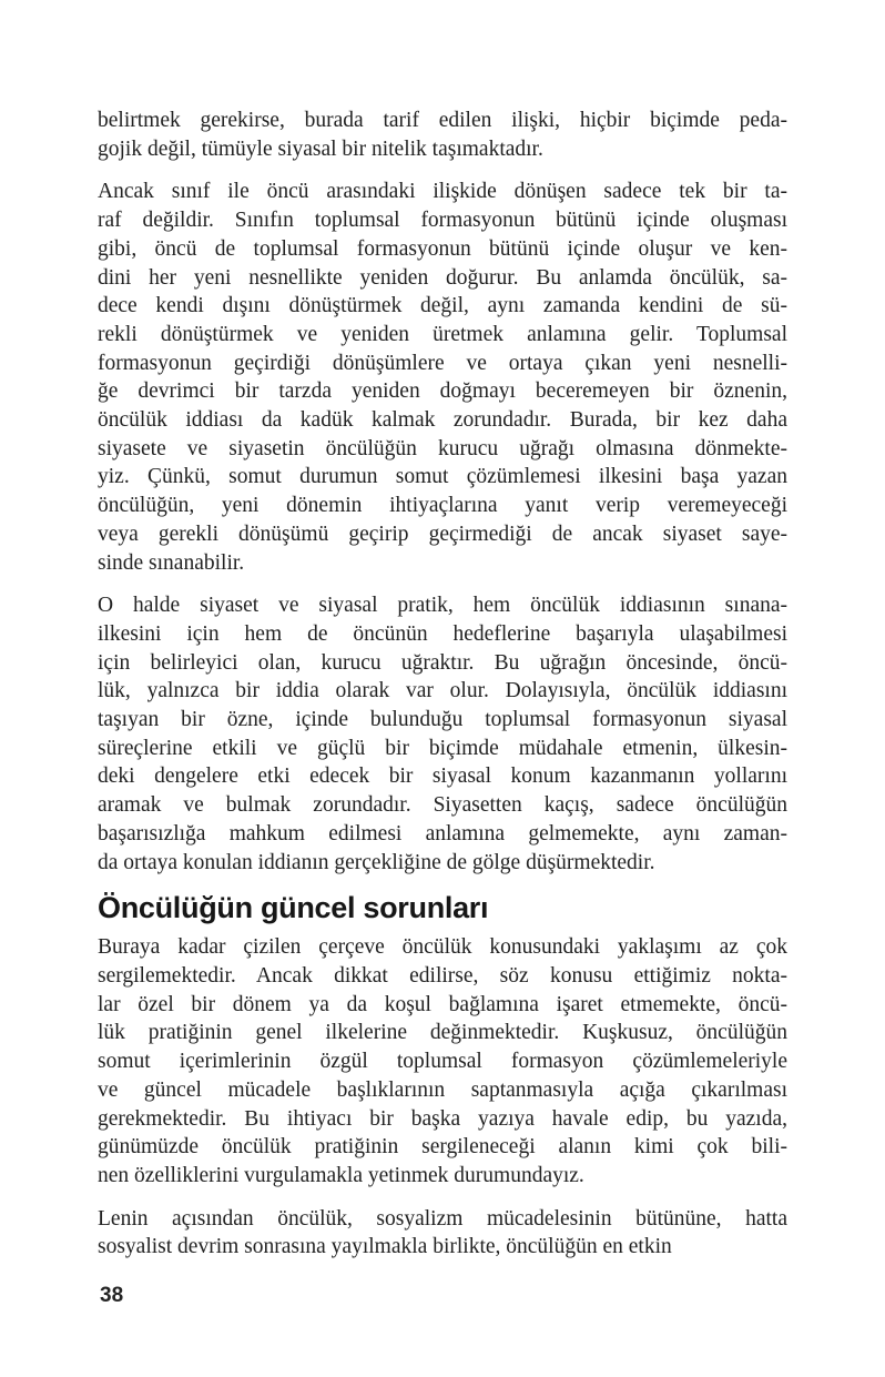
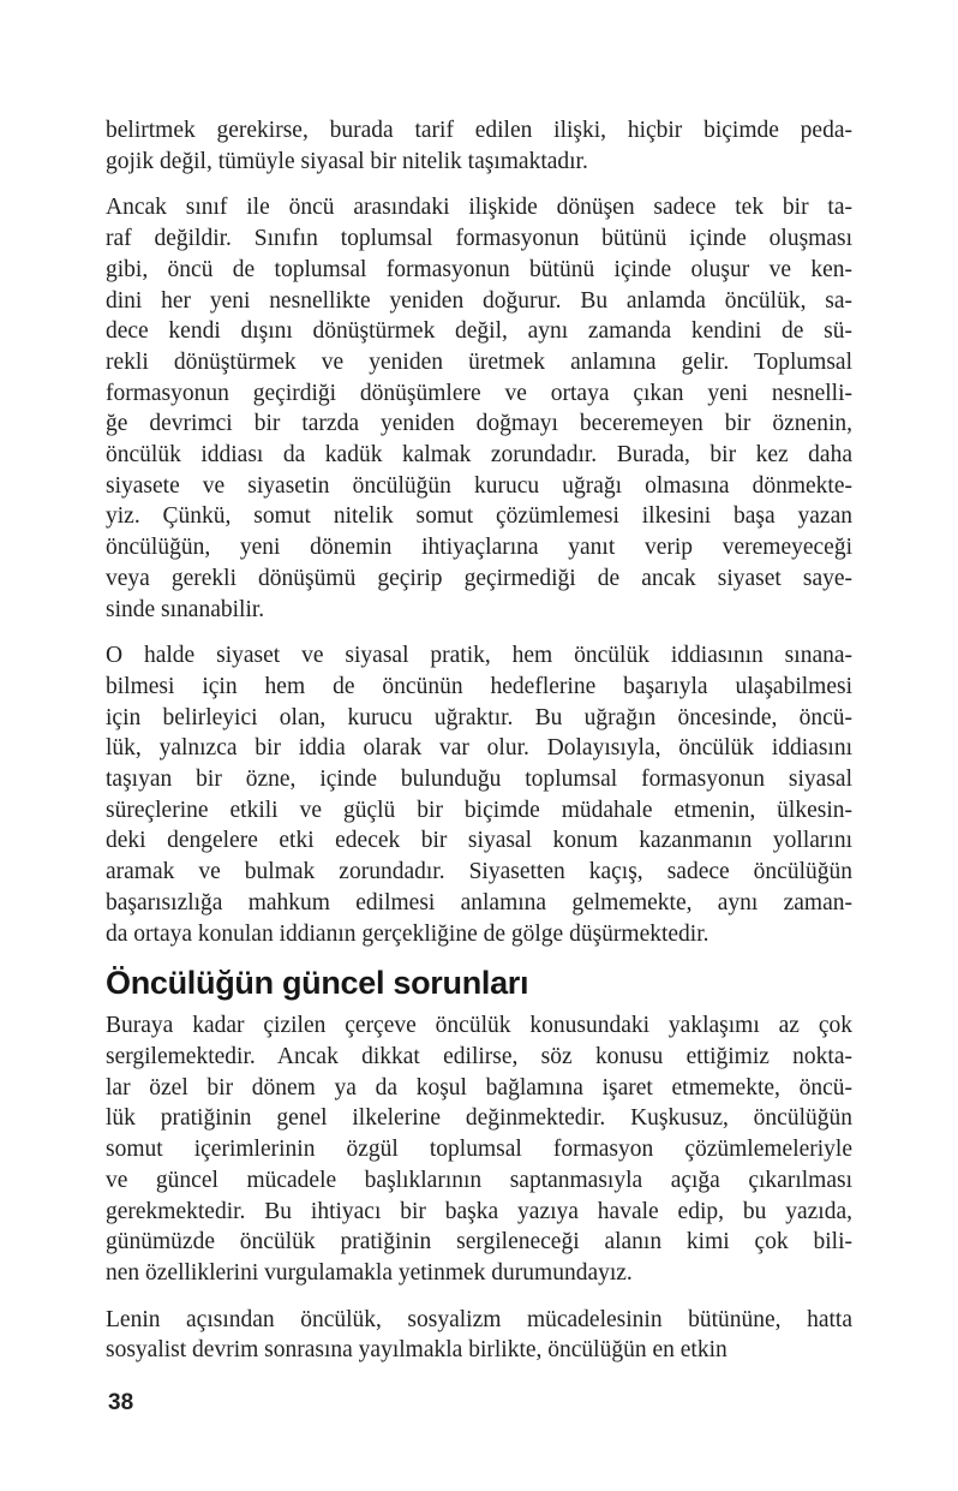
  belirtmek gerekirse, burada tarif edilen ilişki, hiçbir biçimde peda-
  gojik değil, tümüyle siyasal bir nitelik taşımaktadır.
  Ancak sınıf ile öncü arasındaki ilişkide dönüşen sadece tek bir ta-
  raf değildir. Sınıfın toplumsal formasyonun bütünü içinde oluşması
  gibi, öncü de toplumsal formasyonun bütünü içinde oluşur ve ken-
  dini her yeni nesnellikte yeniden doğurur. Bu anlamda öncülük, sa-
  dece kendi dışını dönüştürmek değil, aynı zamanda kendini de sü-
  rekli dönüştürmek ve yeniden üretmek anlamına gelir. Toplumsal
  formasyonun geçirdiği dönüşümlere ve ortaya çıkan yeni nesnelli-
  ğe devrimci bir tarzda yeniden doğmayı beceremeyen bir öznenin,
  öncülük iddiası da kadük kalmak zorundadır. Burada, bir kez daha
  siyasete ve siyasetin öncülüğün kurucu uğrağı olmasına dönmekte-
- yiz. Çünkü, somut durumun somut çözümlemesi ilkesini başa yazan
+ yiz. Çünkü, somut nitelik somut çözümlemesi ilkesini başa yazan
  öncülüğün, yeni dönemin ihtiyaçlarına yanıt verip veremeyeceği
  veya gerekli dönüşümü geçirip geçirmediği de ancak siyaset saye-
  sinde sınanabilir.
  O halde siyaset ve siyasal pratik, hem öncülük iddiasının sınana-
- ilkesini için hem de öncünün hedeflerine başarıyla ulaşabilmesi
+ bilmesi için hem de öncünün hedeflerine başarıyla ulaşabilmesi
  için belirleyici olan, kurucu uğraktır. Bu uğrağın öncesinde, öncü-
  lük, yalnızca bir iddia olarak var olur. Dolayısıyla, öncülük iddiasını
  taşıyan bir özne, içinde bulunduğu toplumsal formasyonun siyasal
  süreçlerine etkili ve güçlü bir biçimde müdahale etmenin, ülkesin-
  deki dengelere etki edecek bir siyasal konum kazanmanın yollarını
  aramak ve bulmak zorundadır. Siyasetten kaçış, sadece öncülüğün
  başarısızlığa mahkum edilmesi anlamına gelmemekte, aynı zaman-
  da ortaya konulan iddianın gerçekliğine de gölge düşürmektedir.
  Öncülüğün güncel sorunları
  Buraya kadar çizilen çerçeve öncülük konusundaki yaklaşımı az çok
  sergilemektedir. Ancak dikkat edilirse, söz konusu ettiğimiz nokta-
  lar özel bir dönem ya da koşul bağlamına işaret etmemekte, öncü-
  lük pratiğinin genel ilkelerine değinmektedir. Kuşkusuz, öncülüğün
  somut içerimlerinin özgül toplumsal formasyon çözümlemeleriyle
  ve güncel mücadele başlıklarının saptanmasıyla açığa çıkarılması
  gerekmektedir. Bu ihtiyacı bir başka yazıya havale edip, bu yazıda,
  günümüzde öncülük pratiğinin sergileneceği alanın kimi çok bili-
  nen özelliklerini vurgulamakla yetinmek durumundayız.
  Lenin açısından öncülük, sosyalizm mücadelesinin bütününe, hatta
  sosyalist devrim sonrasına yayılmakla birlikte, öncülüğün en etkin
  38
